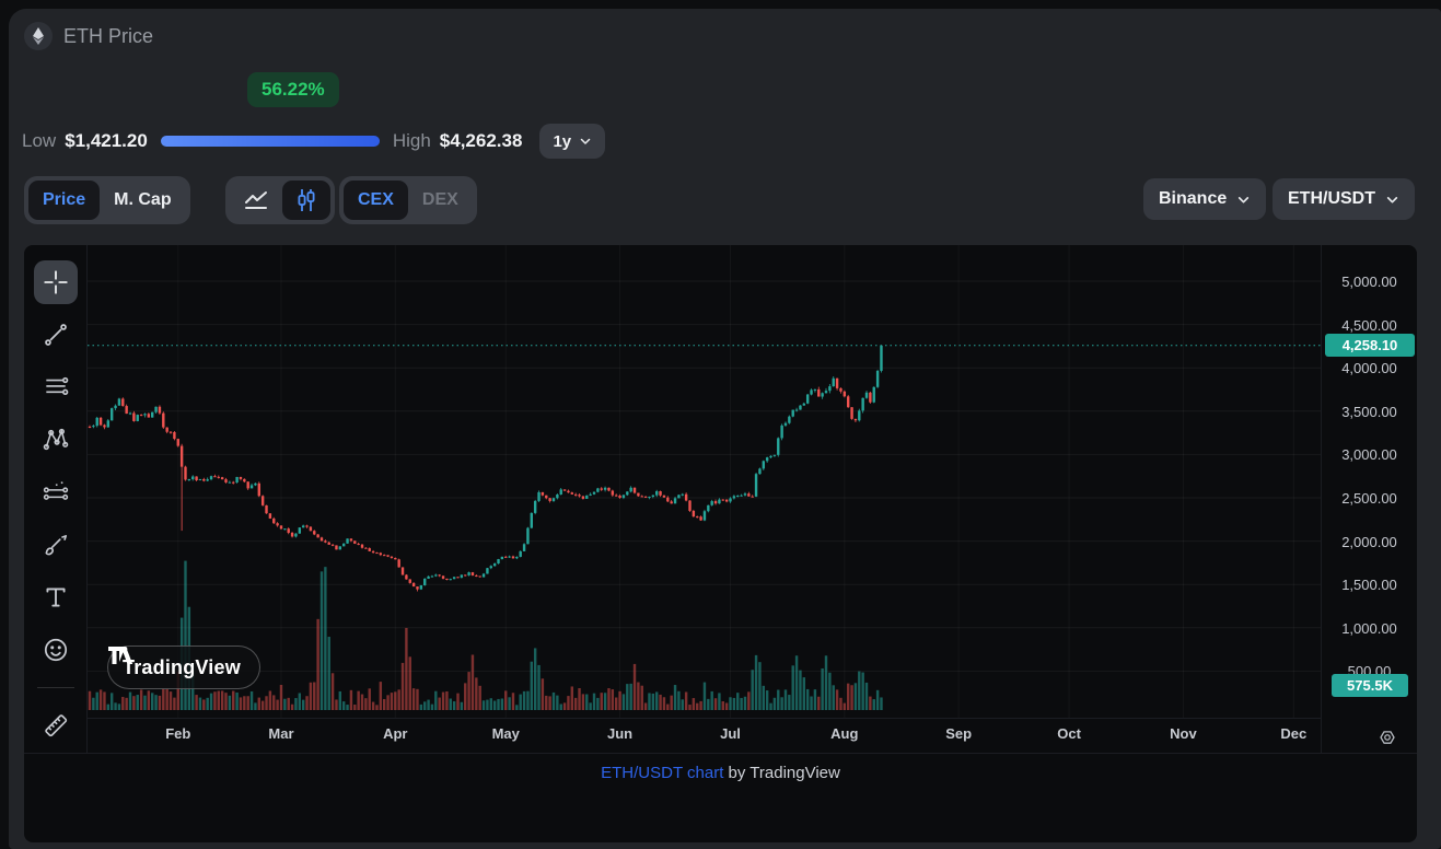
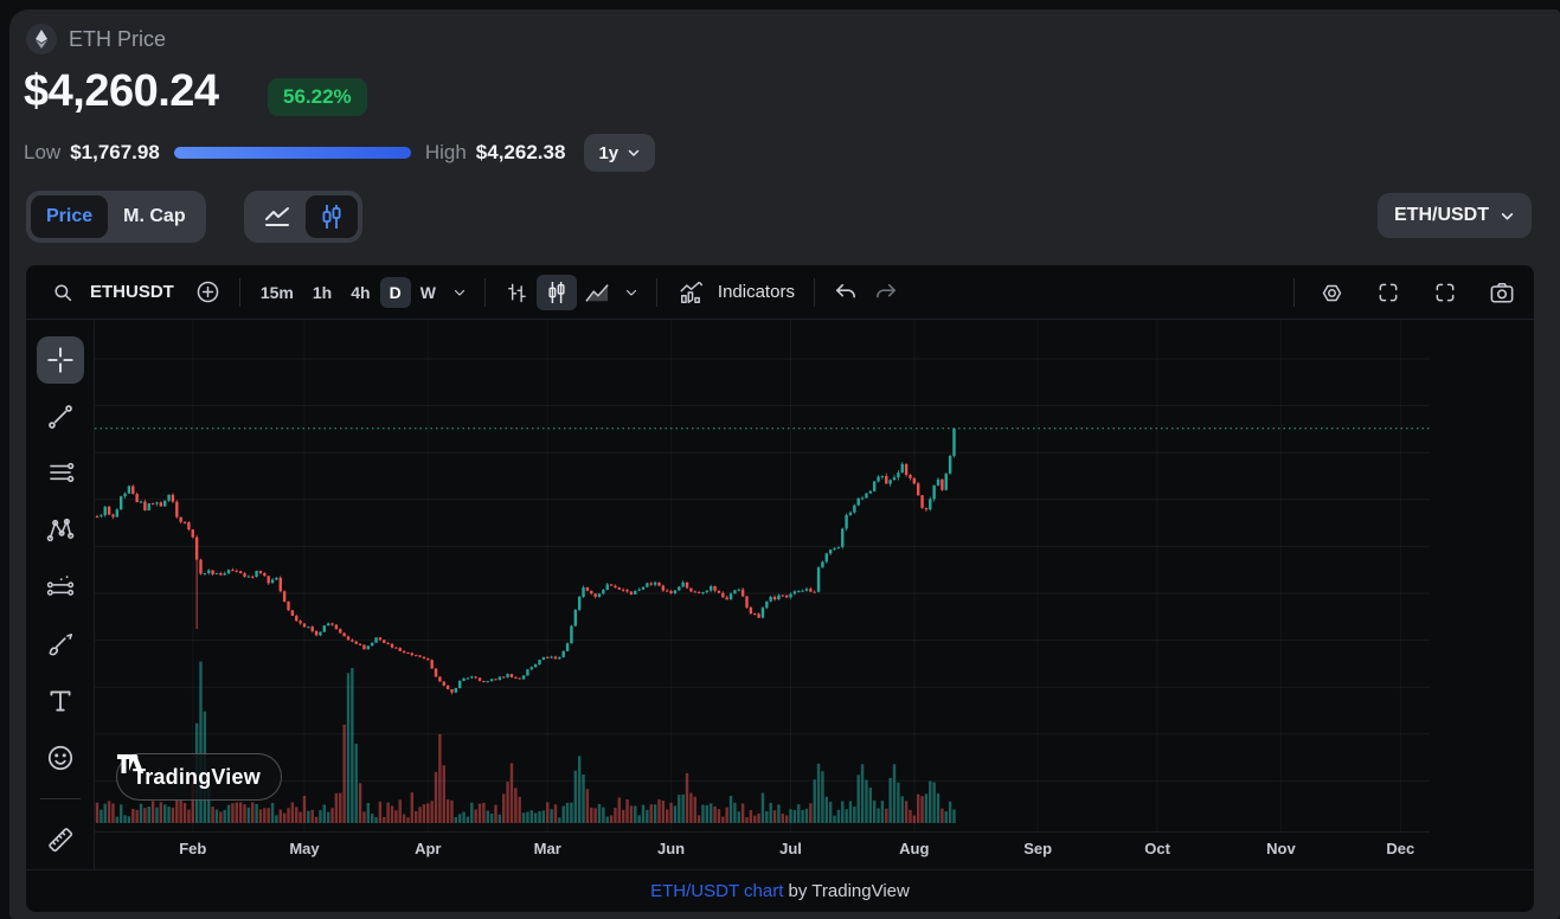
  ETH Price
+ $4,260.24
  56.22%
  Low
- $1,421.20
+ $1,767.98
  High
  $4,262.38
  1y
  Price
  M. Cap
- CEX
- DEX
- Binance
  ETH/USDT
+ ETHUSDT
+ 15m
+ 1h
+ 4h
+ D
+ W
+ Indicators
  TradingView
  Feb
- Mar
+ May
  Apr
- May
+ Mar
  Jun
  Jul
  Aug
  Sep
  Oct
  Nov
  Dec
- 5,000.00
- 4,500.00
- 4,000.00
- 3,500.00
- 3,000.00
- 2,500.00
- 2,000.00
- 1,500.00
- 1,000.00
- 500.00
- 4,258.10
- 575.5K
  ETH/USDT chart
  by TradingView
